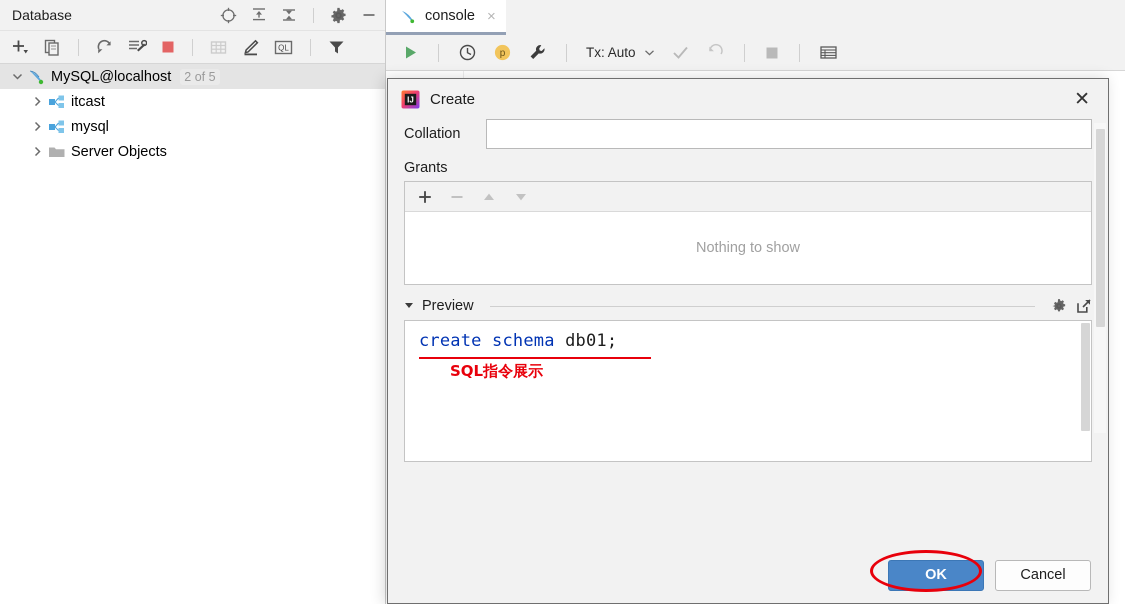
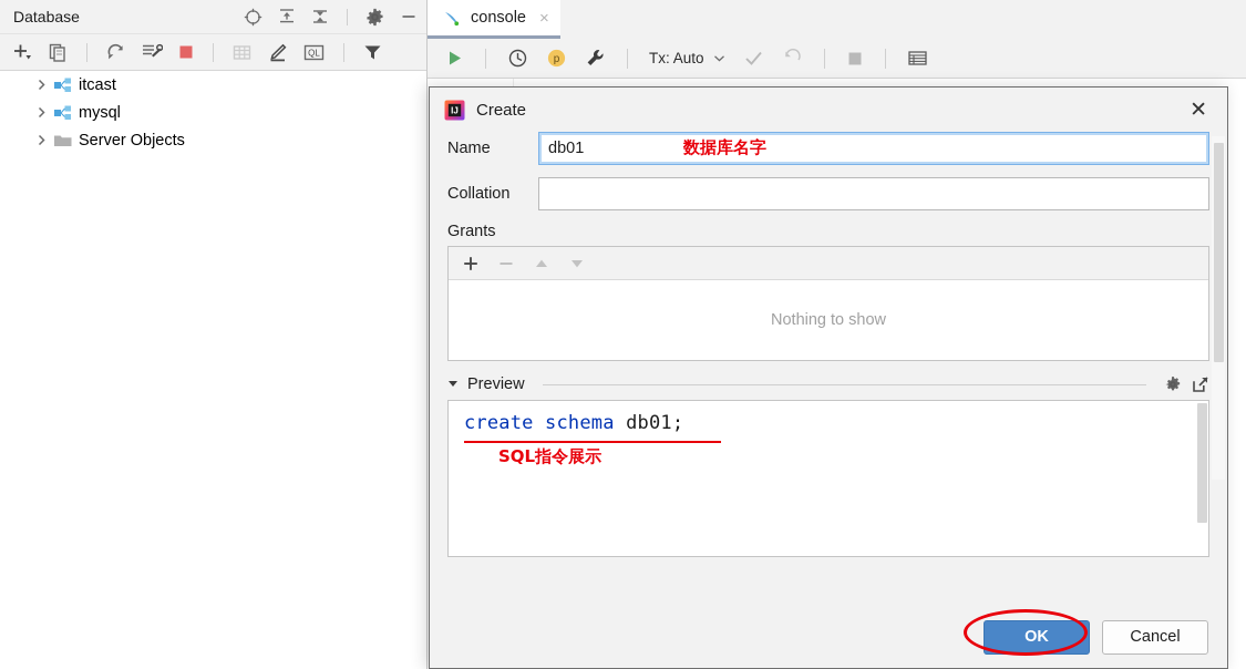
  Database
  QL
- MySQL@localhost
- 2 of 5
  itcast
  mysql
  Server Objects
  console
  ×
  p
  Tx: Auto
  IJ
  Create
  ✕
+ Name
+ db01
+ 数据库名字
  Collation
  Grants
  Nothing to show
  Preview
  create schema db01;
  SQL指令展示
  OK
  Cancel
